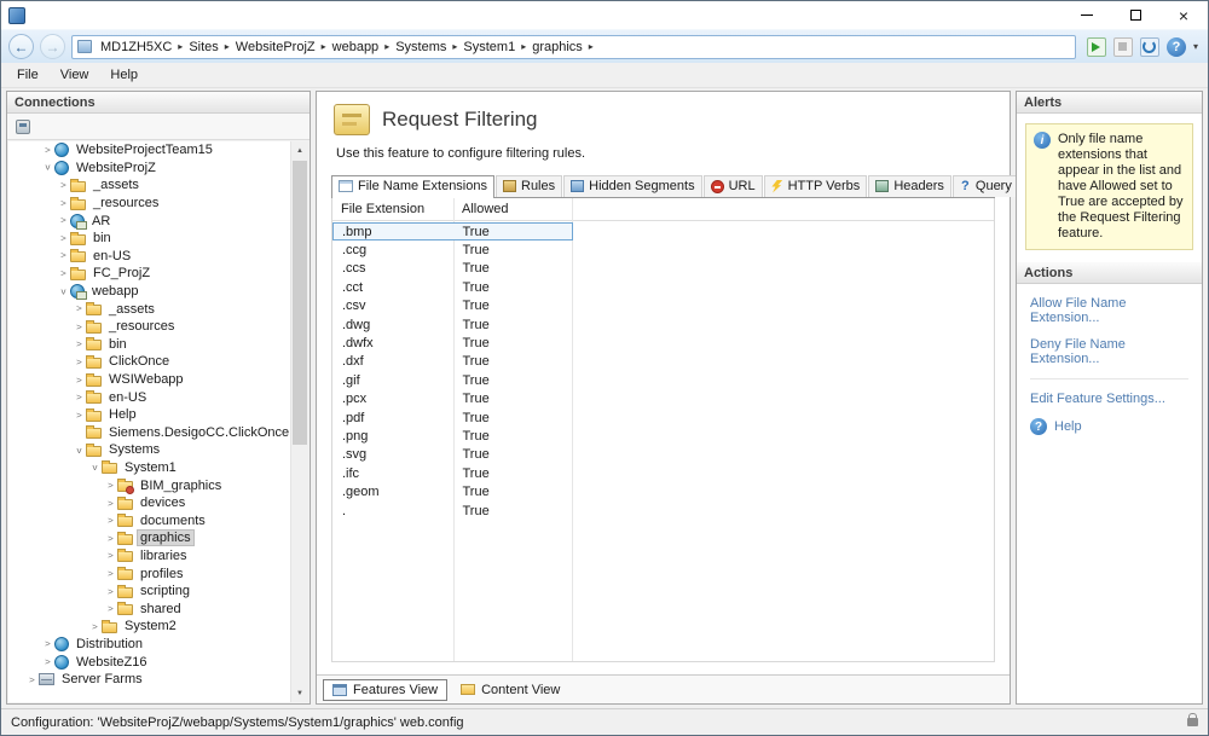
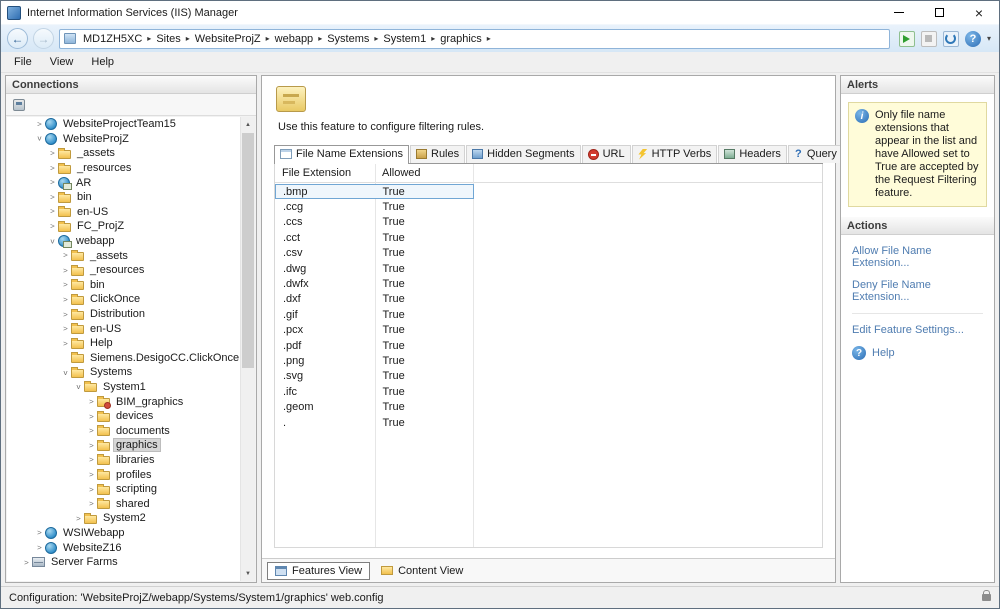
+ Internet Information Services (IIS) Manager
  ×
  ←
  →
  MD1ZH5XC
  ▸
  Sites
  ▸
  WebsiteProjZ
  ▸
  webapp
  ▸
  Systems
  ▸
  System1
  ▸
  graphics
  ▸
  ?
  ▾
  File
  View
  Help
  Connections
  >
  WebsiteProjectTeam15
  v
  WebsiteProjZ
  >
  _assets
  >
  _resources
  >
  AR
  >
  bin
  >
  en-US
  >
  FC_ProjZ
  v
  webapp
  >
  _assets
  >
  _resources
  >
  bin
  >
  ClickOnce
  >
- WSIWebapp
+ Distribution
  >
  en-US
  >
  Help
  Siemens.DesigoCC.ClickOnce
  v
  Systems
  v
  System1
  >
  BIM_graphics
  >
  devices
  >
  documents
  >
  graphics
  >
  libraries
  >
  profiles
  >
  scripting
  >
  shared
  >
  System2
  >
- Distribution
+ WSIWebapp
  >
  WebsiteZ16
  >
  Server Farms
- Request Filtering
  Use this feature to configure filtering rules.
  File Name Extensions
  Rules
  Hidden Segments
  URL
  HTTP Verbs
  Headers
  ?
  File Extension
  Allowed
  .bmp
  True
  .ccg
  True
  .ccs
  True
  .cct
  True
  .csv
  True
  .dwg
  True
  .dwfx
  True
  .dxf
  True
  .gif
  True
  .pcx
  True
  .pdf
  True
  .png
  True
  .svg
  True
  .ifc
  True
  .geom
  True
  .
  True
  Features View
  Content View
  Alerts
  i
  Only file name extensions that appear in the list and have Allowed set to True are accepted by the Request Filtering feature.
  Actions
  Allow File Name Extension...
  Deny File Name Extension...
  Edit Feature Settings...
  ?
  Help
  Configuration: 'WebsiteProjZ/webapp/Systems/System1/graphics' web.config
